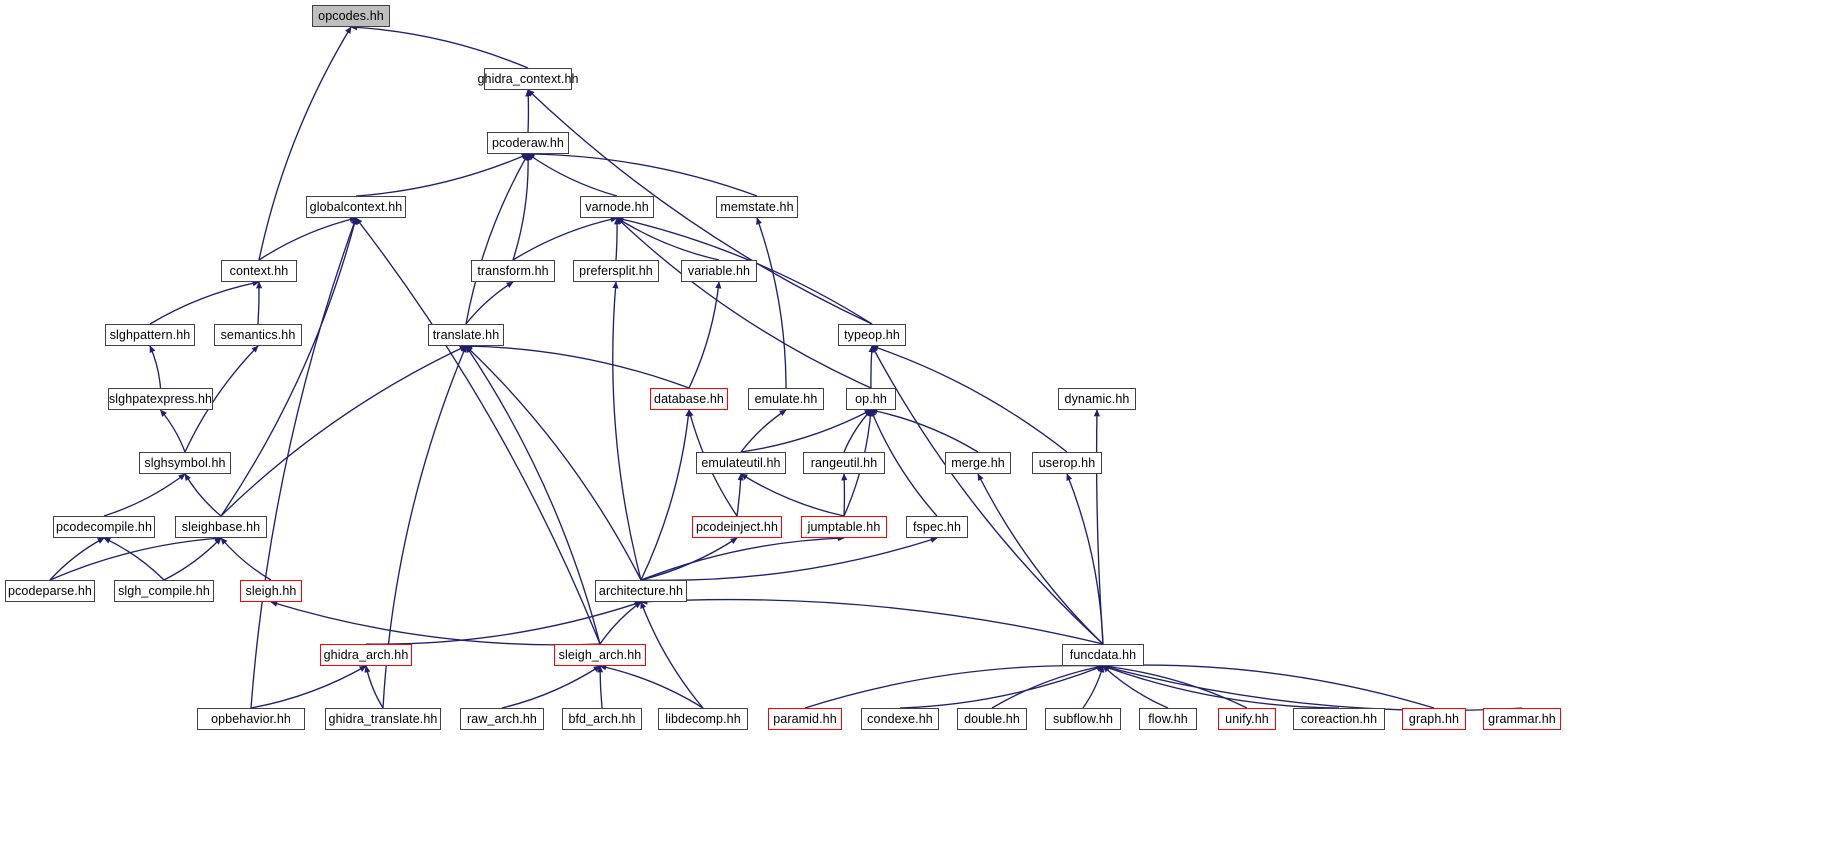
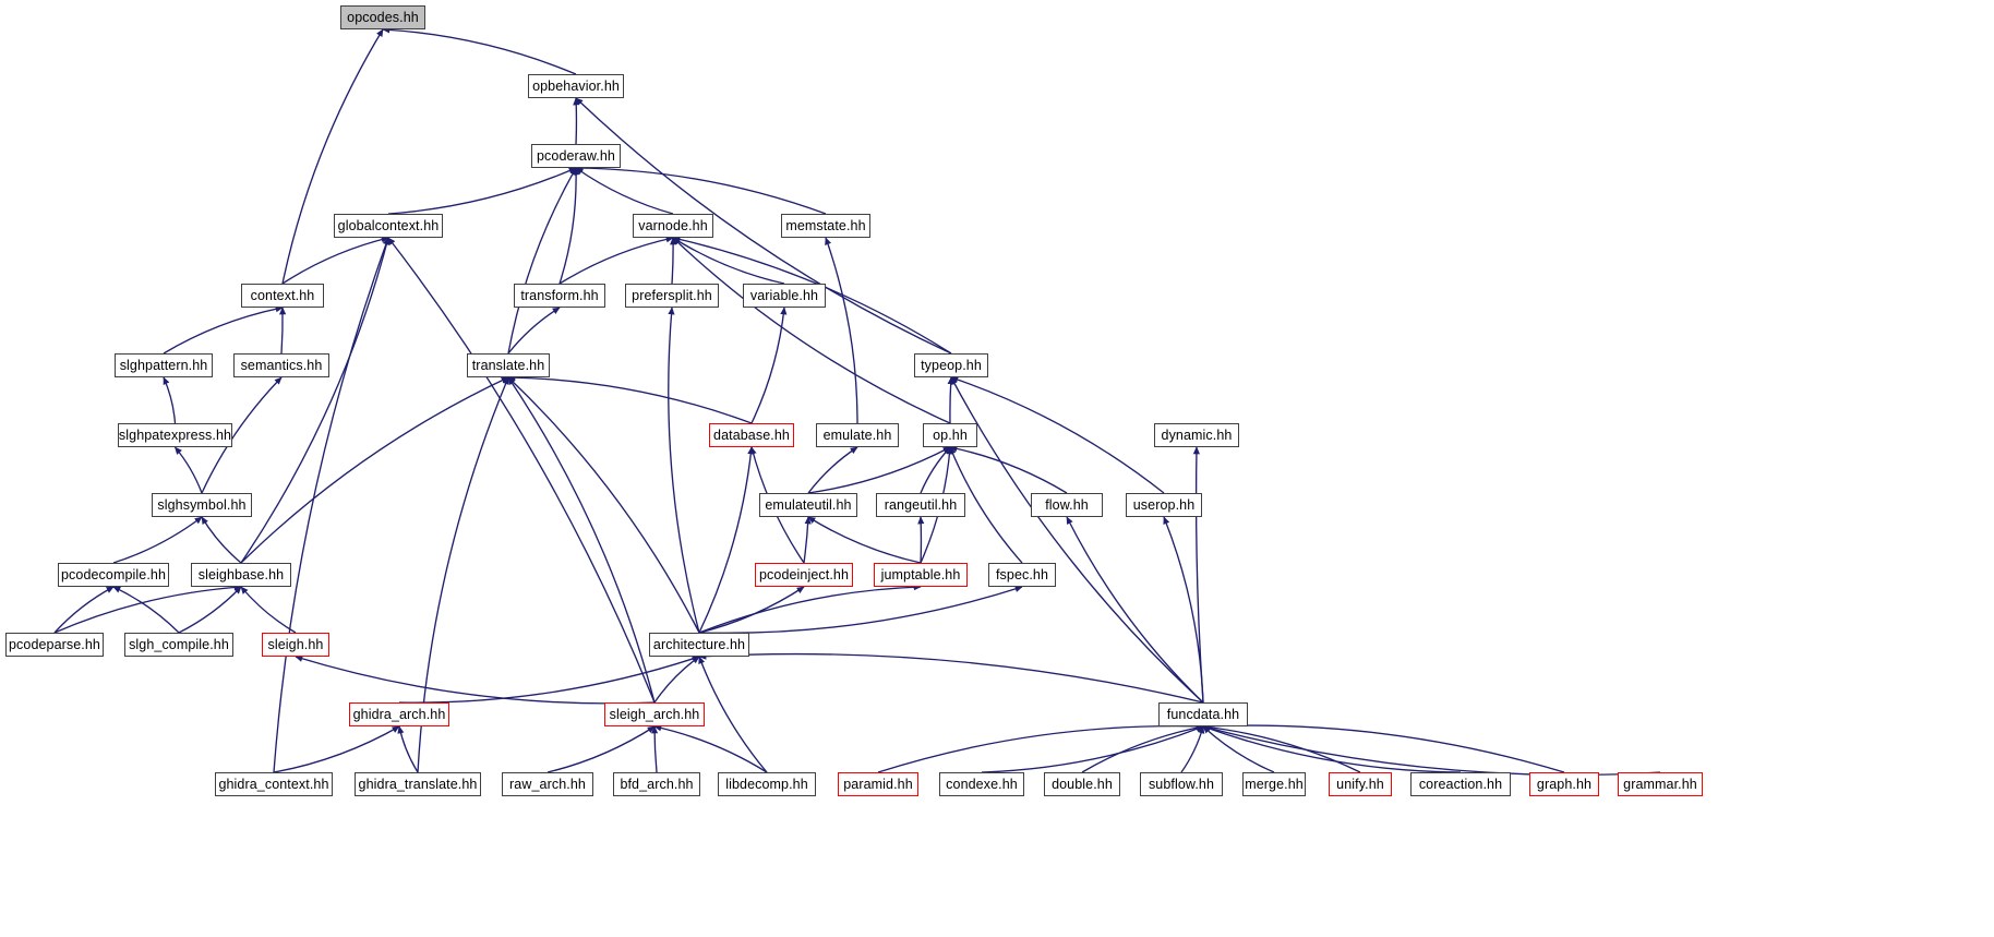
  opcodes.hh
- ghidra_context.hh
+ opbehavior.hh
  pcoderaw.hh
  globalcontext.hh
  varnode.hh
  memstate.hh
  context.hh
  transform.hh
  prefersplit.hh
  variable.hh
  slghpattern.hh
  semantics.hh
  translate.hh
  typeop.hh
  slghpatexpress.hh
  database.hh
  emulate.hh
  op.hh
  dynamic.hh
  slghsymbol.hh
  emulateutil.hh
  rangeutil.hh
- merge.hh
+ flow.hh
  userop.hh
  pcodecompile.hh
  sleighbase.hh
  pcodeinject.hh
  jumptable.hh
  fspec.hh
  pcodeparse.hh
  slgh_compile.hh
  sleigh.hh
  architecture.hh
  funcdata.hh
  ghidra_arch.hh
  sleigh_arch.hh
- opbehavior.hh
+ ghidra_context.hh
  ghidra_translate.hh
  raw_arch.hh
  bfd_arch.hh
  libdecomp.hh
  paramid.hh
  condexe.hh
  double.hh
  subflow.hh
- flow.hh
+ merge.hh
  unify.hh
  coreaction.hh
  graph.hh
  grammar.hh
